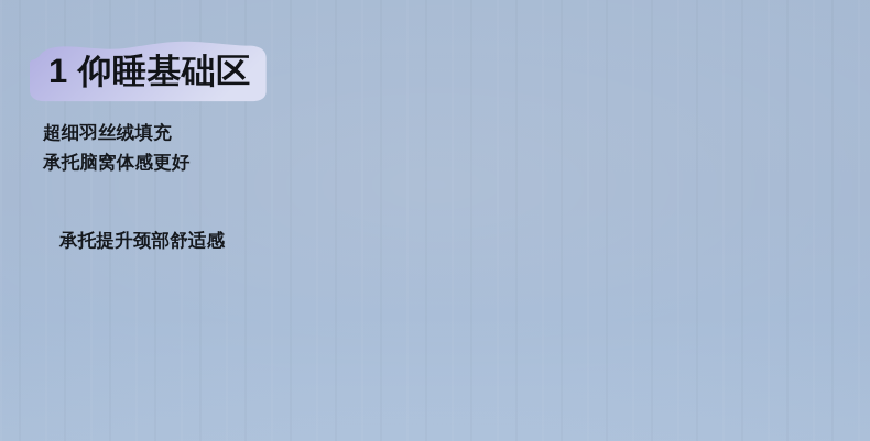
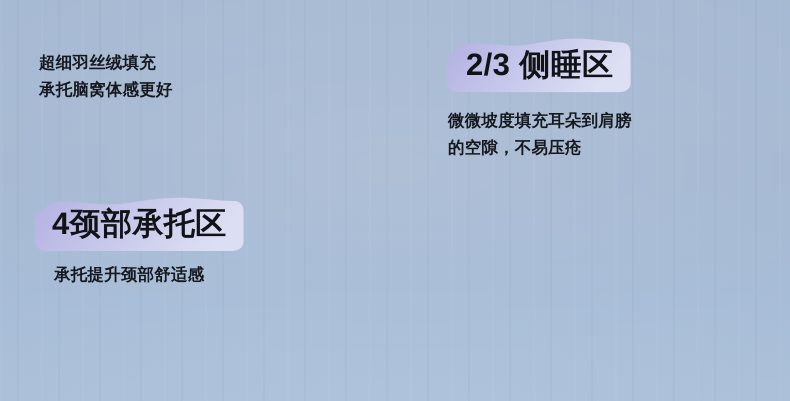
- 1 仰睡基础区
  超细羽丝绒填充
  承托脑窝体感更好
+ 2/3 侧睡区
+ 微微坡度填充耳朵到肩膀
+ 的空隙，不易压疮
+ 4颈部承托区
  承托提升颈部舒适感
